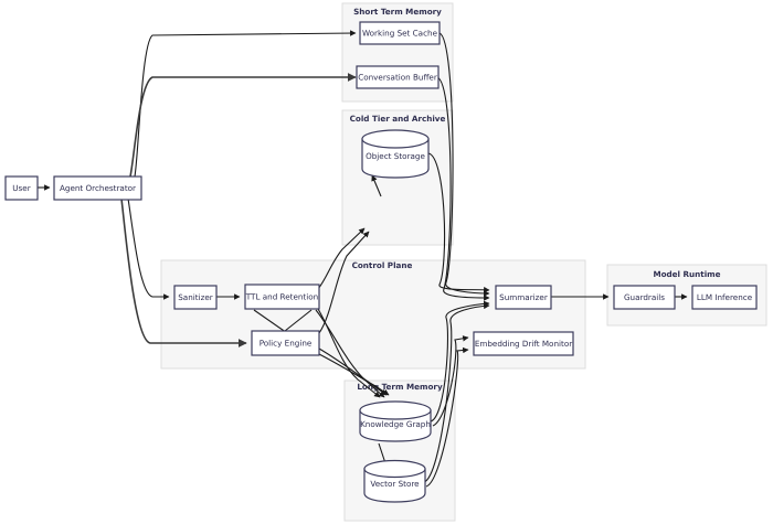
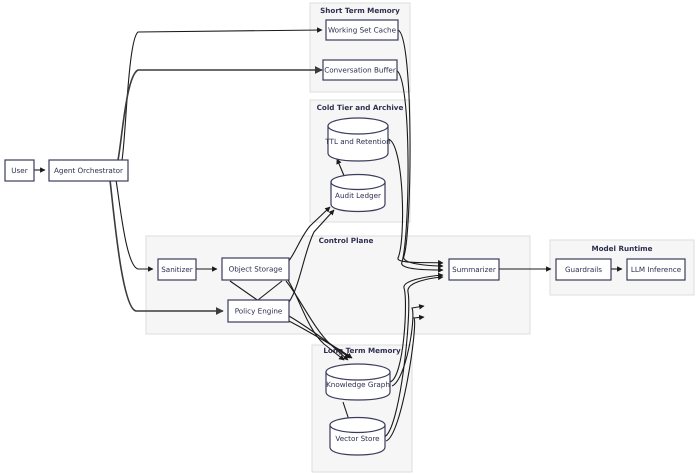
  Short Term Memory
  Cold Tier and Archive
  Control Plane
  Lon Term Memory
  Model Runtime
  User
  Agent Orchestrator
  Working Set Cache
  Conversation Buffer
- Object Storage
+ TTL and Retention
+ Audit Ledger
  Sanitizer
- TTL and Retention
+ Object Storage
  Policy Engine
  Summarizer
- Embedding Drift Monitor
  Knowledge Graph
  Vector Store
  Guardrails
  LLM Inference
